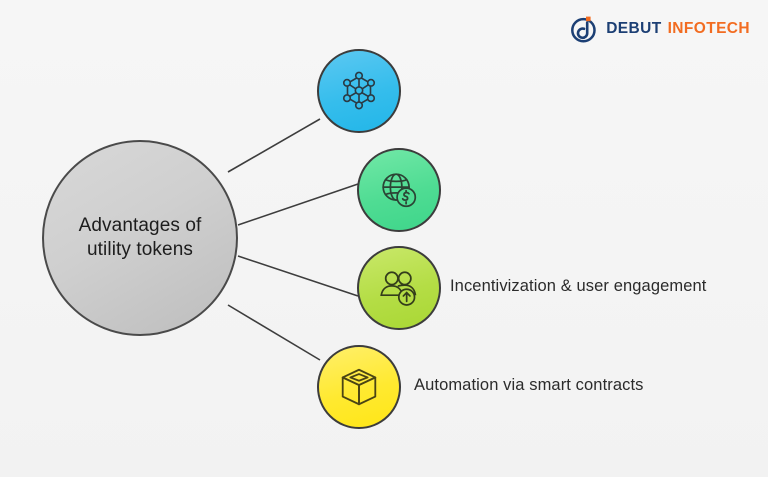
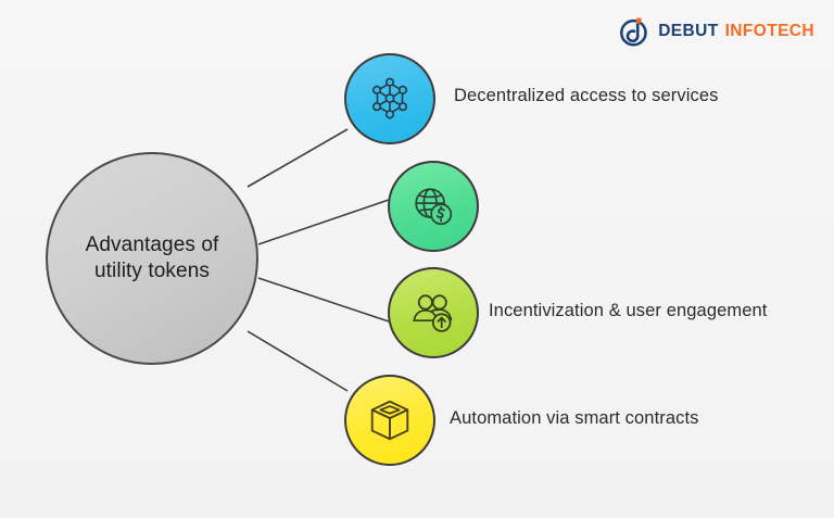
  Advantages of
  utility tokens
+ Decentralized access to services
  Incentivization & user engagement
  Automation via smart contracts
  DEBUT
  INFOTECH
